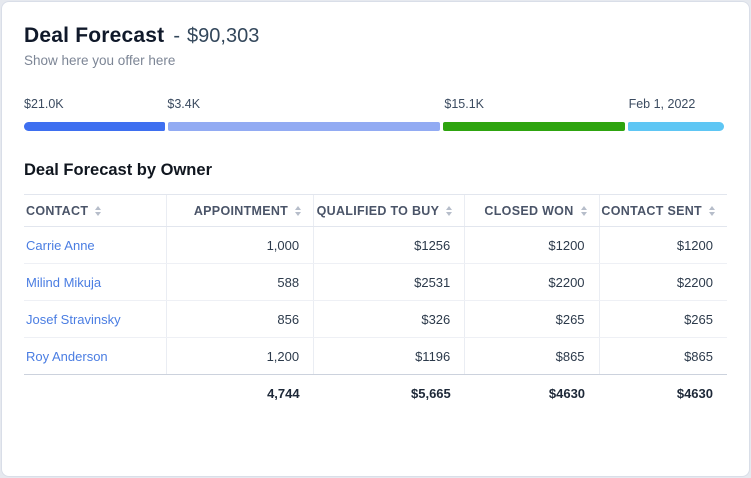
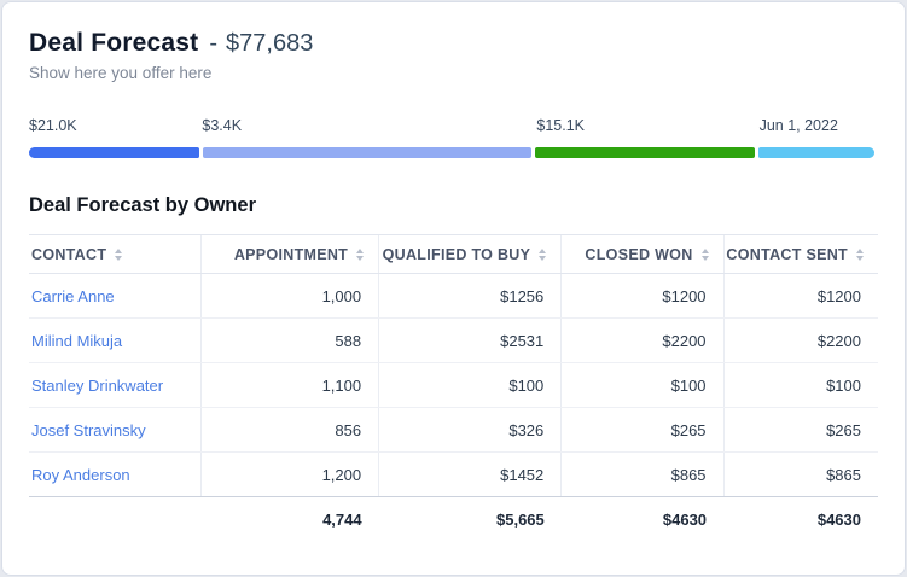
- Deal Forecast - $90,303
+ Deal Forecast - $77,683
  Show here you offer here
  $21.0K
  $3.4K
  $15.1K
- Feb 1, 2022
+ Jun 1, 2022
  Deal Forecast by Owner
  CONTACT	APPOINTMENT	QUALIFIED TO BUY	CLOSED WON	CONTACT SENT
  Carrie Anne	1,000	$1256	$1200	$1200
  Milind Mikuja	588	$2531	$2200	$2200
+ Stanley Drinkwater	1,100	$100	$100	$100
  Josef Stravinsky	856	$326	$265	$265
- Roy Anderson	1,200	$1196	$865	$865
+ Roy Anderson	1,200	$1452	$865	$865
  	4,744	$5,665	$4630	$4630
